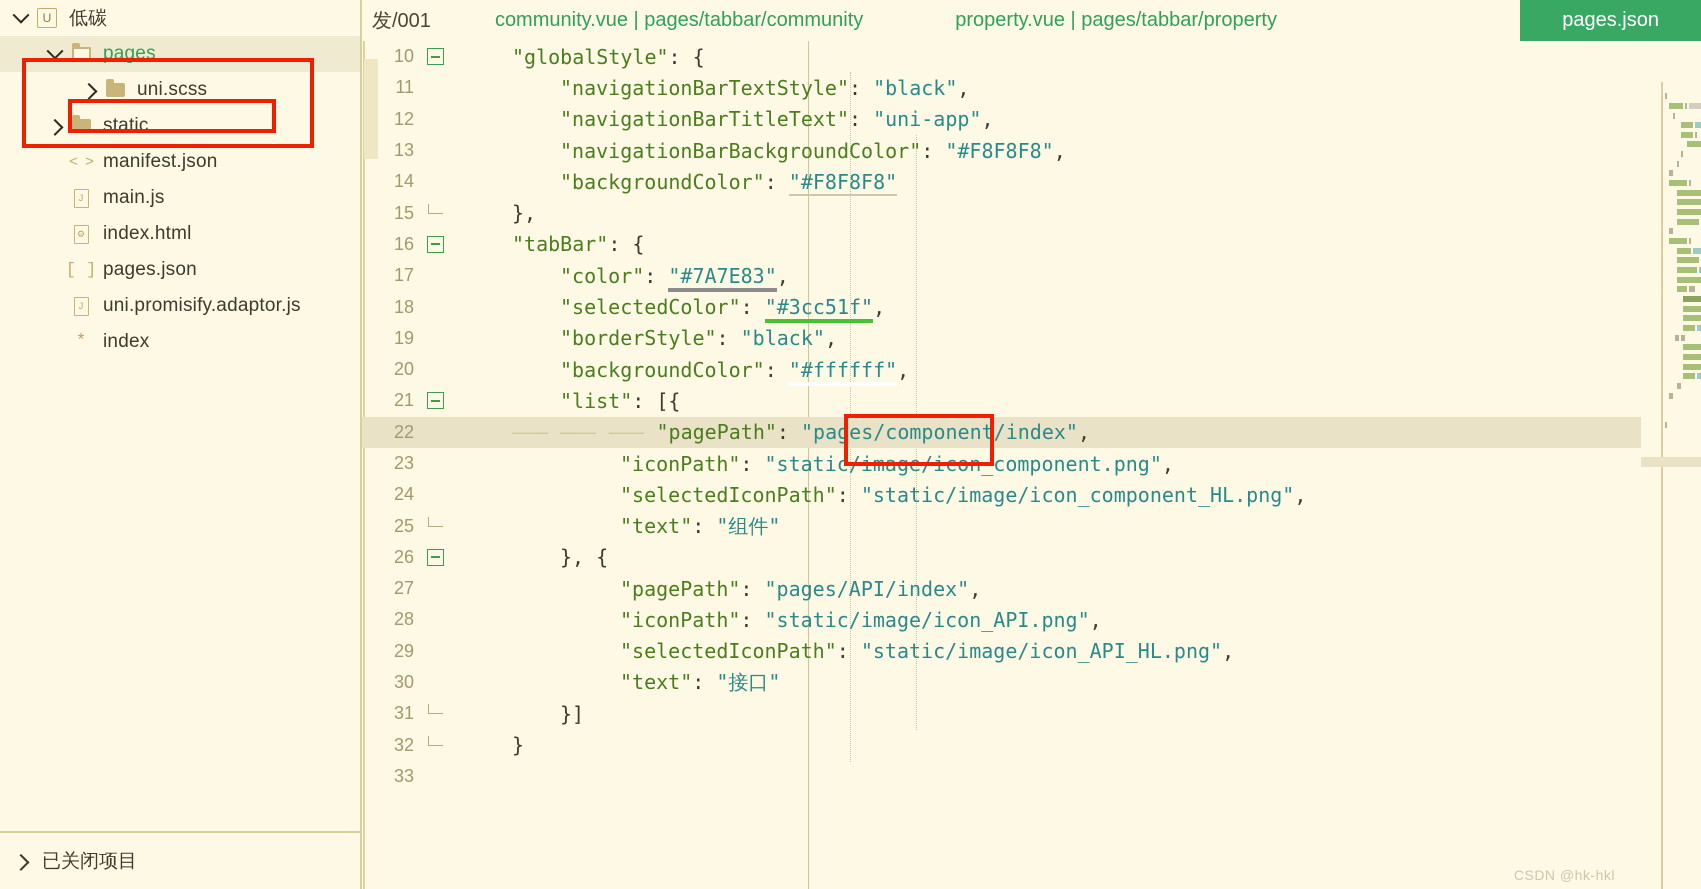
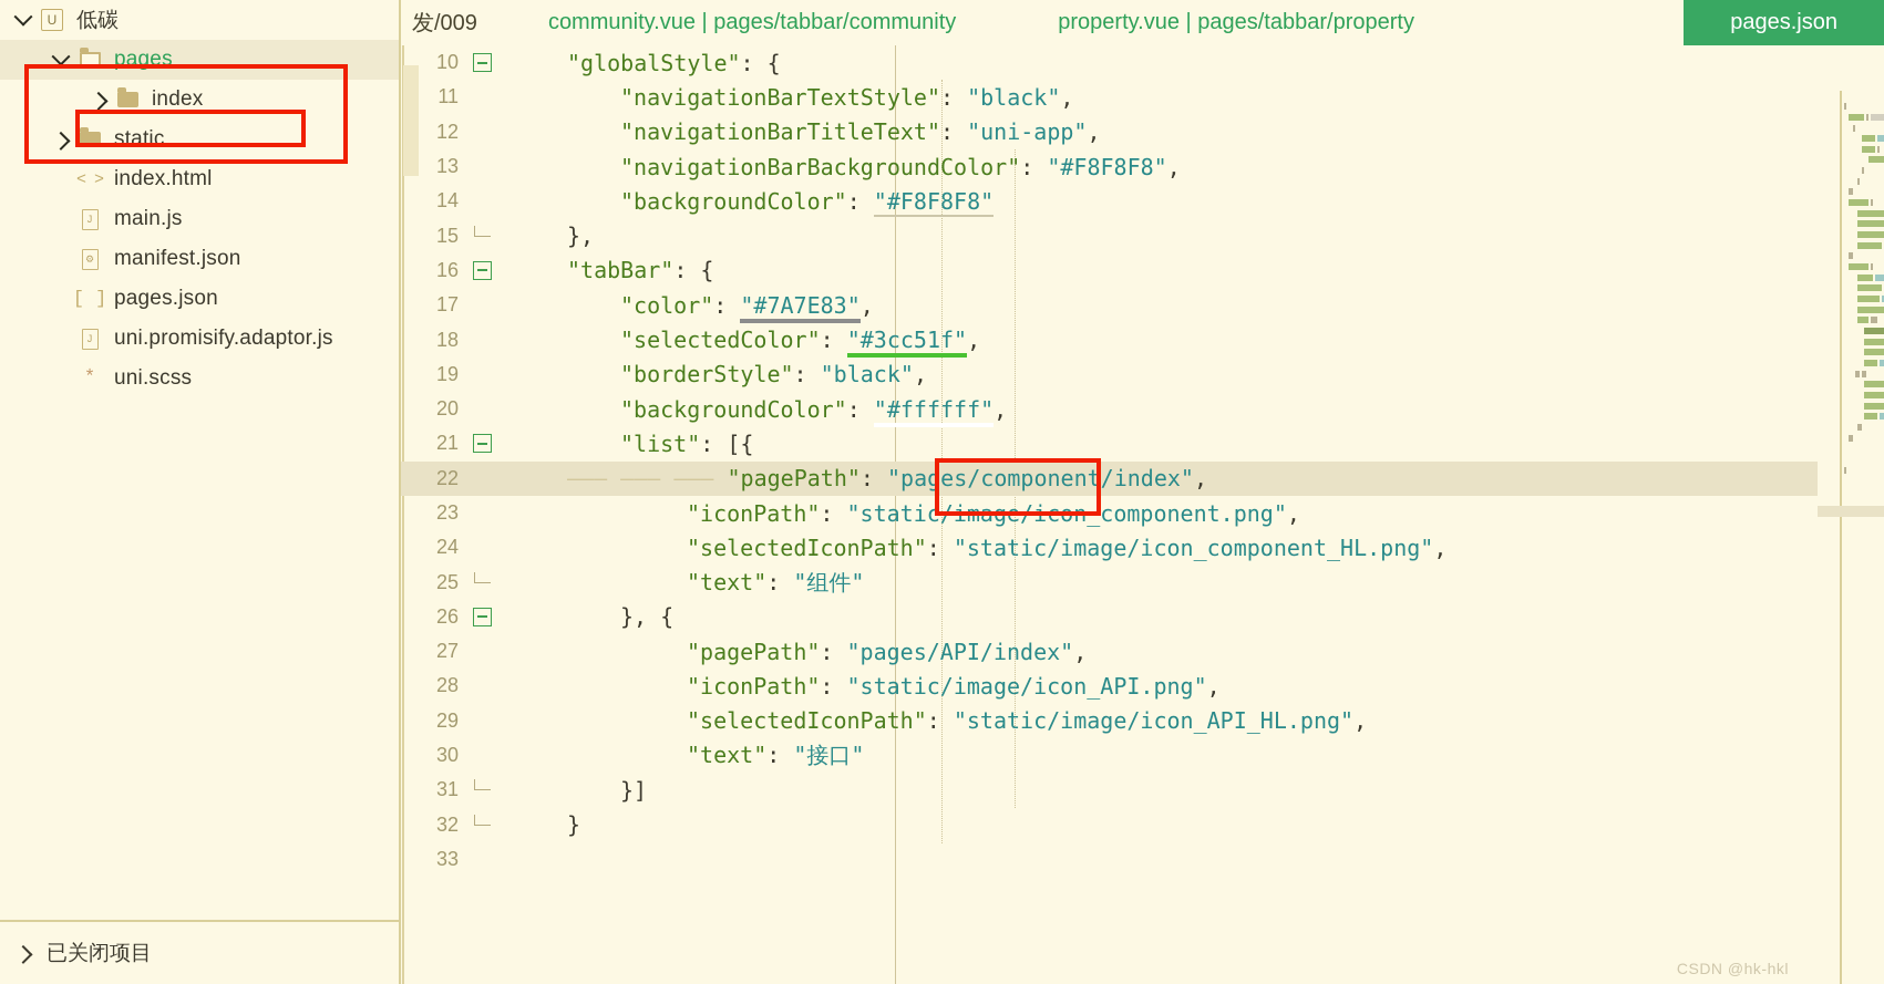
  U
  低碳
  pages
- uni.scss
+ index
  static
  < >
- manifest.json
+ index.html
  J
  main.js
  ⚙
- index.html
+ manifest.json
  [ ]
  pages.json
  J
  uni.promisify.adaptor.js
- index
+ uni.scss
  已关闭项目
- 发/001
+ 发/009
  community.vue | pages/tabbar/community
  property.vue | pages/tabbar/property
  pages.json
  10
  "globalStyle": {
  11
  "navigationBarTextStyle": "black",
  12
  "navigationBarTitleText": "uni-app",
  13
  "navigationBarBackgroundColor": "#F8F8F8",
  14
  "backgroundColor": "#F8F8F8"
  15
  },
  16
  "tabBar": {
  17
  "color": "#7A7E83",
  18
  "selectedColor": "#3cc51f",
  19
  "borderStyle": "black",
  20
  "backgroundColor": "#ffffff",
  21
  "list": [{
  22
  ——— ——— ——— "pagePath": "pages/component/index",
  23
  "iconPath": "static/image/icon_component.png",
  24
  "selectedIconPath": "static/image/icon_component_HL.png",
  25
  "text": "组件"
  26
  }, {
  27
  "pagePath": "pages/API/index",
  28
  "iconPath": "static/image/icon_API.png",
  29
  "selectedIconPath": "static/image/icon_API_HL.png",
  30
  "text": "接口"
  31
  }]
  32
  }
  33
  CSDN @hk-hkl
